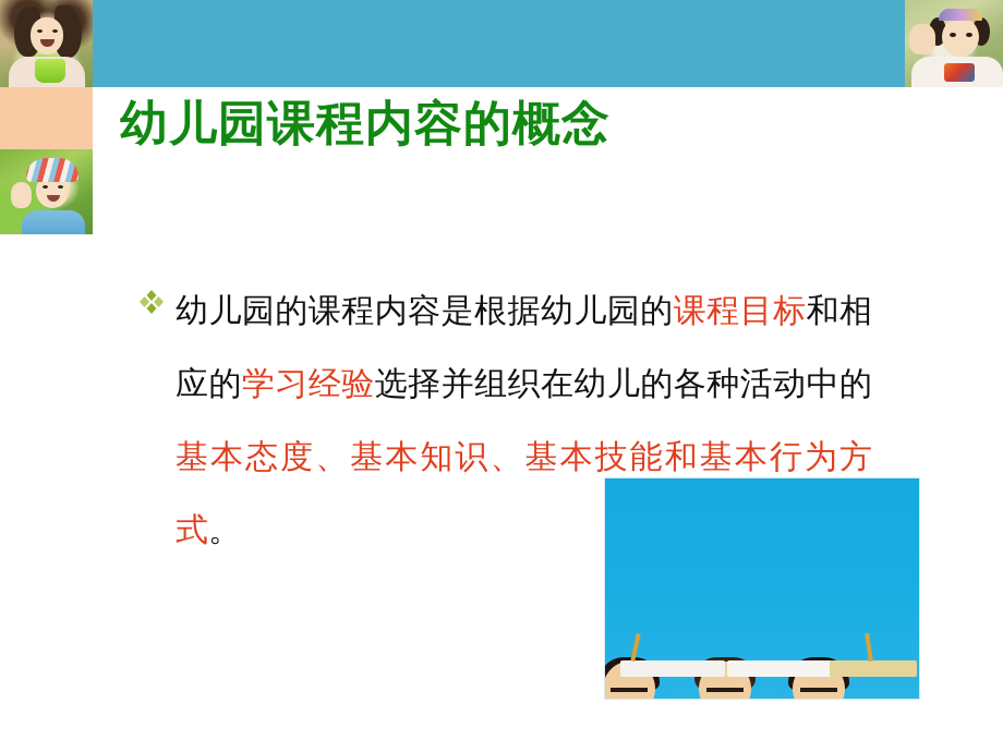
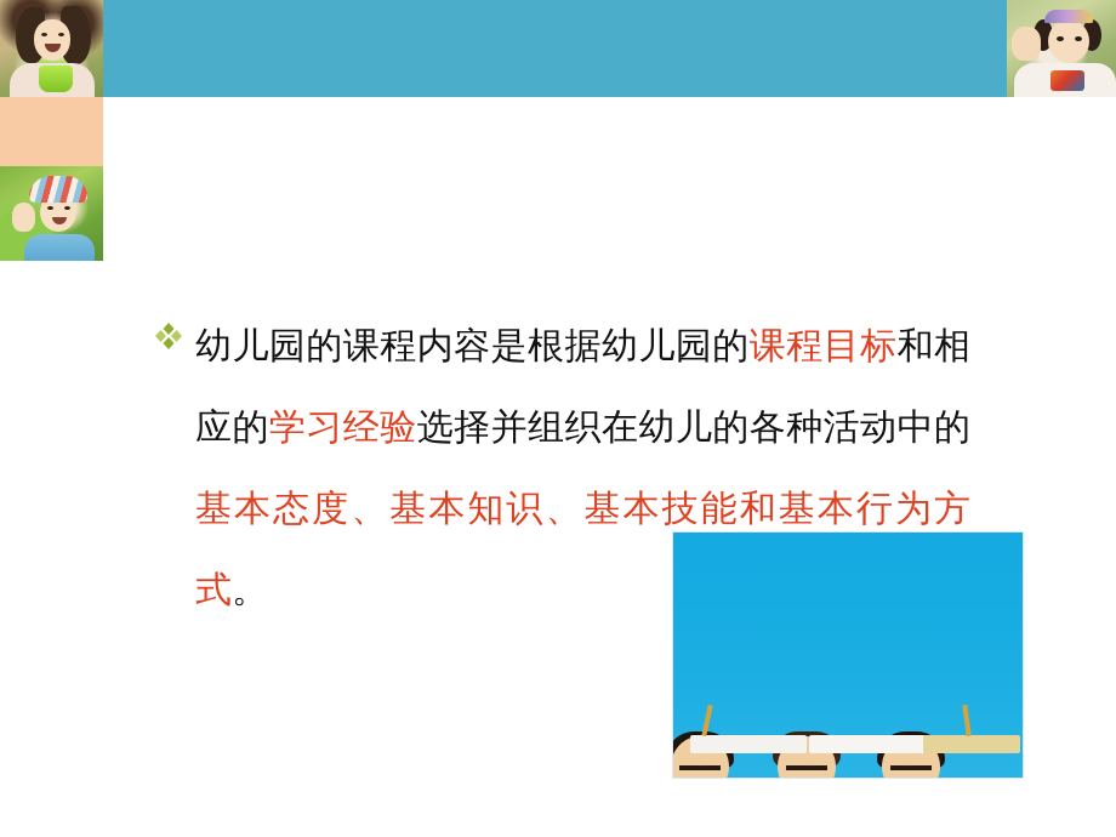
- 幼儿园课程内容的概念
  幼儿园的课程内容是根据幼儿园的课程目标和相应的学习经验选择并组织在幼儿的各种活动中的基本态度、基本知识、基本技能和基本行为方式。
